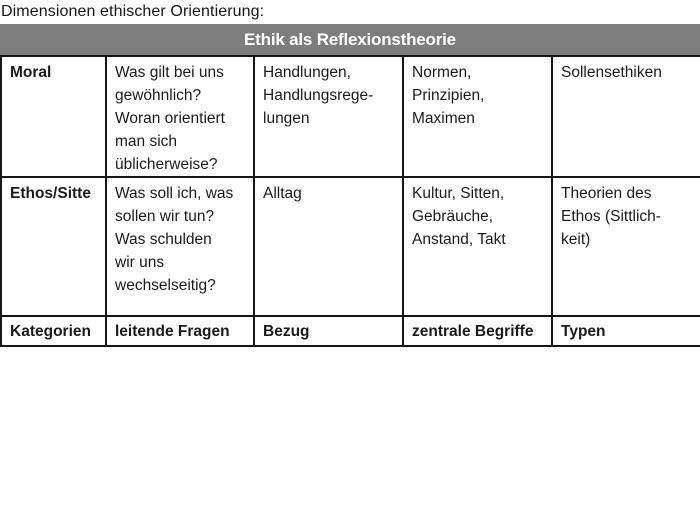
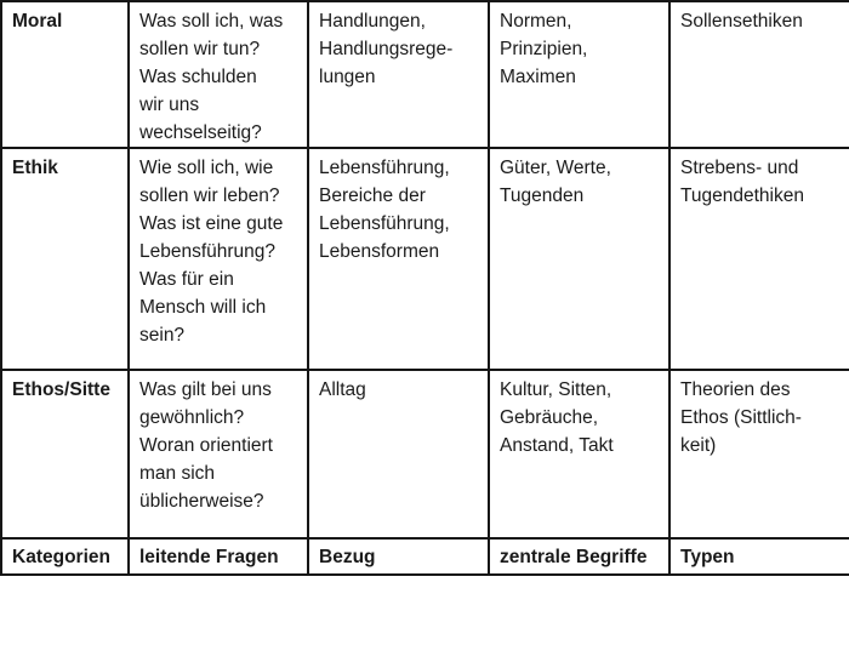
- Dimensionen ethischer Orientierung:
- Ethik als Reflexionstheorie
- Moral	Was gilt bei uns gewöhnlich? Woran orientiert man sich üblicherweise?	Handlungen, Handlungsrege- lungen	Normen, Prinzipien, Maximen	Sollensethiken
+ Moral	Was soll ich, was sollen wir tun? Was schulden wir uns wechselseitig?	Handlungen, Handlungsrege- lungen	Normen, Prinzipien, Maximen	Sollensethiken
+ Ethik	Wie soll ich, wie sollen wir leben? Was ist eine gute Lebensführung? Was für ein Mensch will ich sein?	Lebensführung, Bereiche der Lebensführung, Lebensformen	Güter, Werte, Tugenden	Strebens- und Tugendethiken
- Ethos/Sitte	Was soll ich, was sollen wir tun? Was schulden wir uns wechselseitig?	Alltag	Kultur, Sitten, Gebräuche, Anstand, Takt	Theorien des Ethos (Sittlich- keit)
+ Ethos/Sitte	Was gilt bei uns gewöhnlich? Woran orientiert man sich üblicherweise?	Alltag	Kultur, Sitten, Gebräuche, Anstand, Takt	Theorien des Ethos (Sittlich- keit)
  Kategorien	leitende Fragen	Bezug	zentrale Begriffe	Typen
